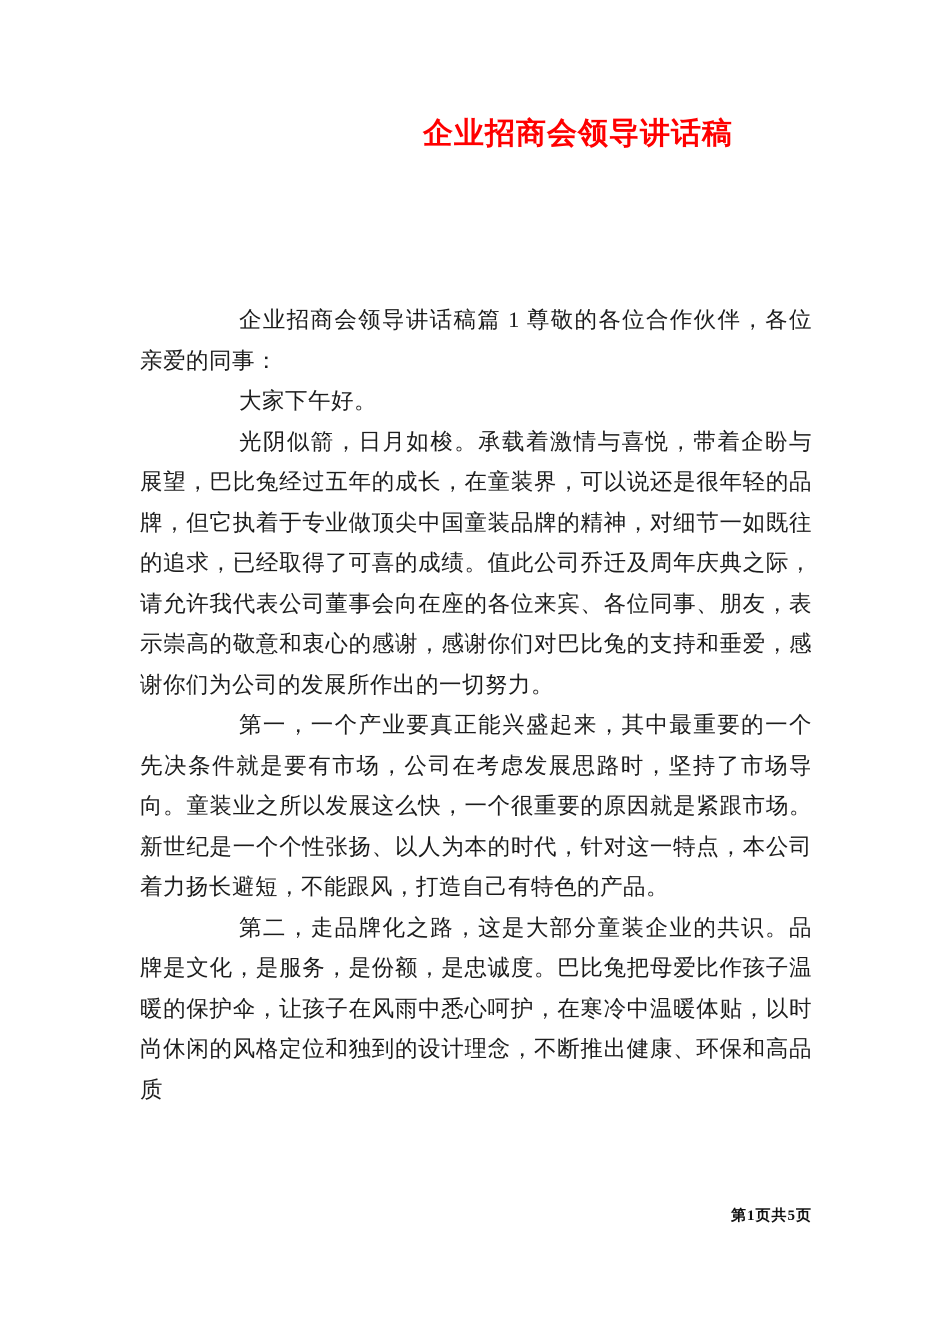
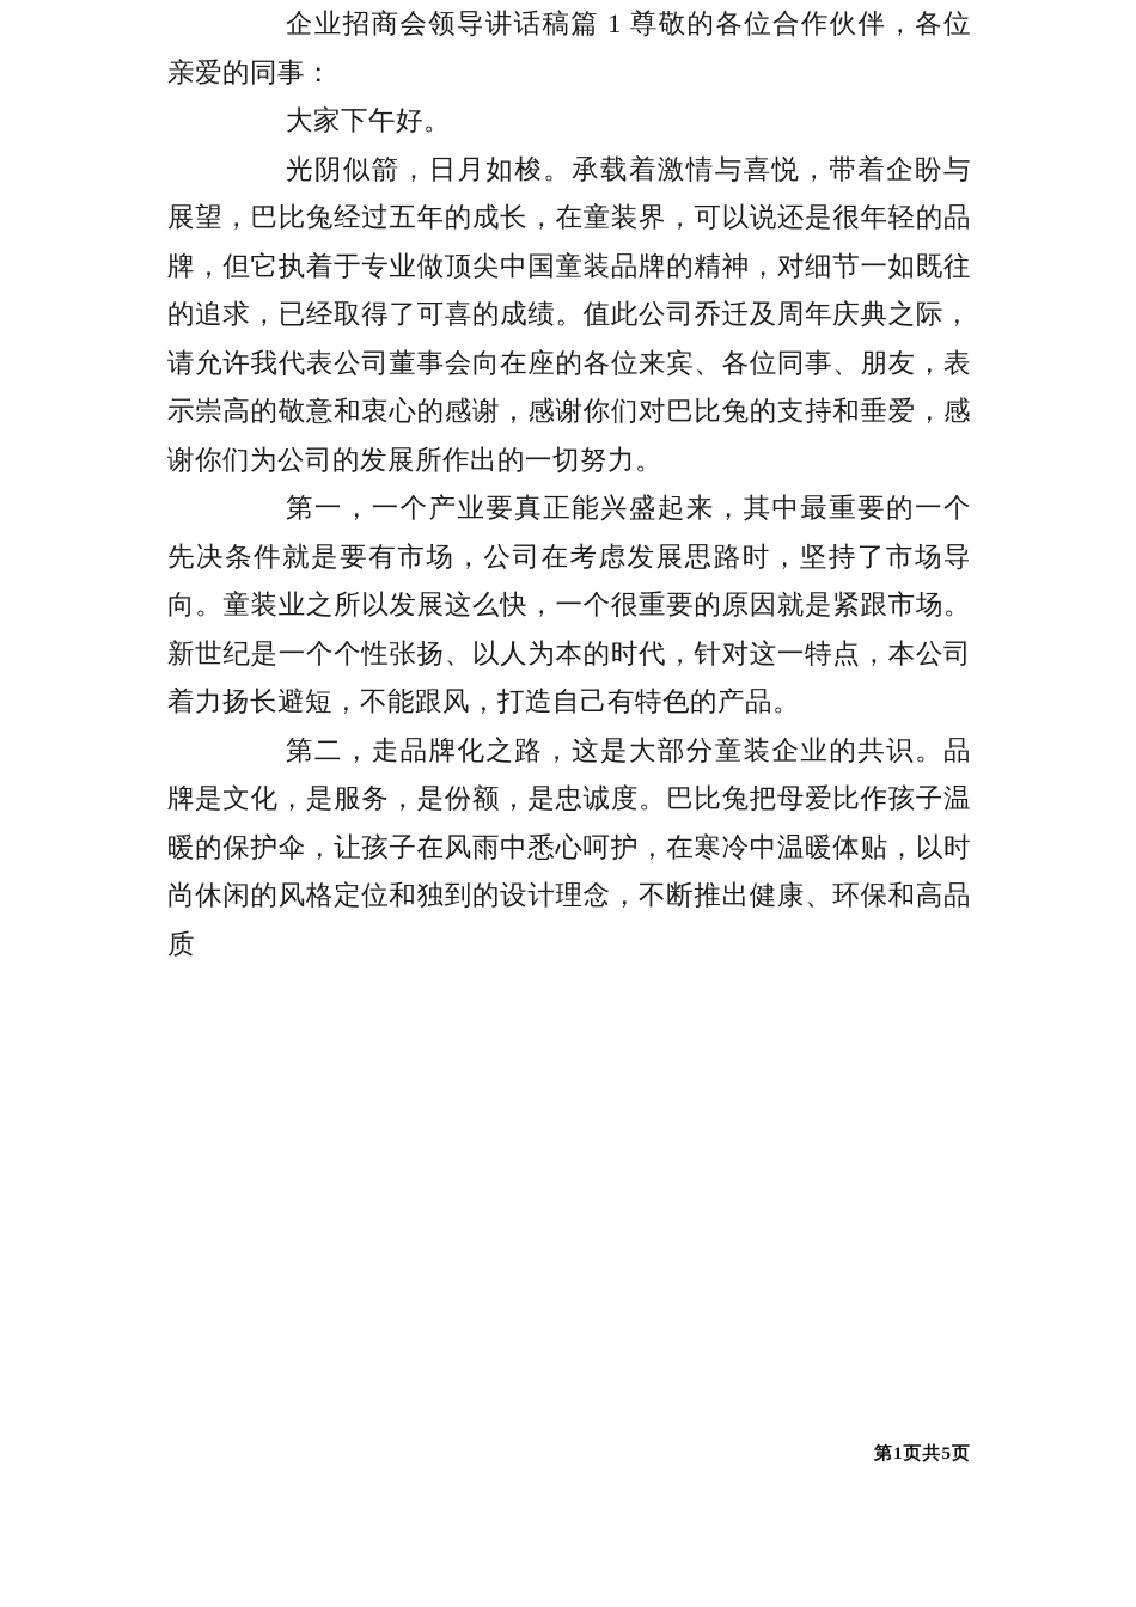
- 企业招商会领导讲话稿
  企业招商会领导讲话稿篇 1 尊敬的各位合作伙伴，各位亲爱的同事：
  大家下午好。
  光阴似箭，日月如梭。承载着激情与喜悦，带着企盼与展望，巴比兔经过五年的成长，在童装界，可以说还是很年轻的品牌，但它执着于专业做顶尖中国童装品牌的精神，对细节一如既往的追求，已经取得了可喜的成绩。值此公司乔迁及周年庆典之际，请允许我代表公司董事会向在座的各位来宾、各位同事、朋友，表示崇高的敬意和衷心的感谢，感谢你们对巴比兔的支持和垂爱，感谢你们为公司的发展所作出的一切努力。
  第一，一个产业要真正能兴盛起来，其中最重要的一个先决条件就是要有市场，公司在考虑发展思路时，坚持了市场导向。童装业之所以发展这么快，一个很重要的原因就是紧跟市场。新世纪是一个个性张扬、以人为本的时代，针对这一特点，本公司着力扬长避短，不能跟风，打造自己有特色的产品。
  第二，走品牌化之路，这是大部分童装企业的共识。品牌是文化，是服务，是份额，是忠诚度。巴比兔把母爱比作孩子温暖的保护伞，让孩子在风雨中悉心呵护，在寒冷中温暖体贴，以时尚休闲的风格定位和独到的设计理念，不断推出健康、环保和高品质
  第1页共5页
